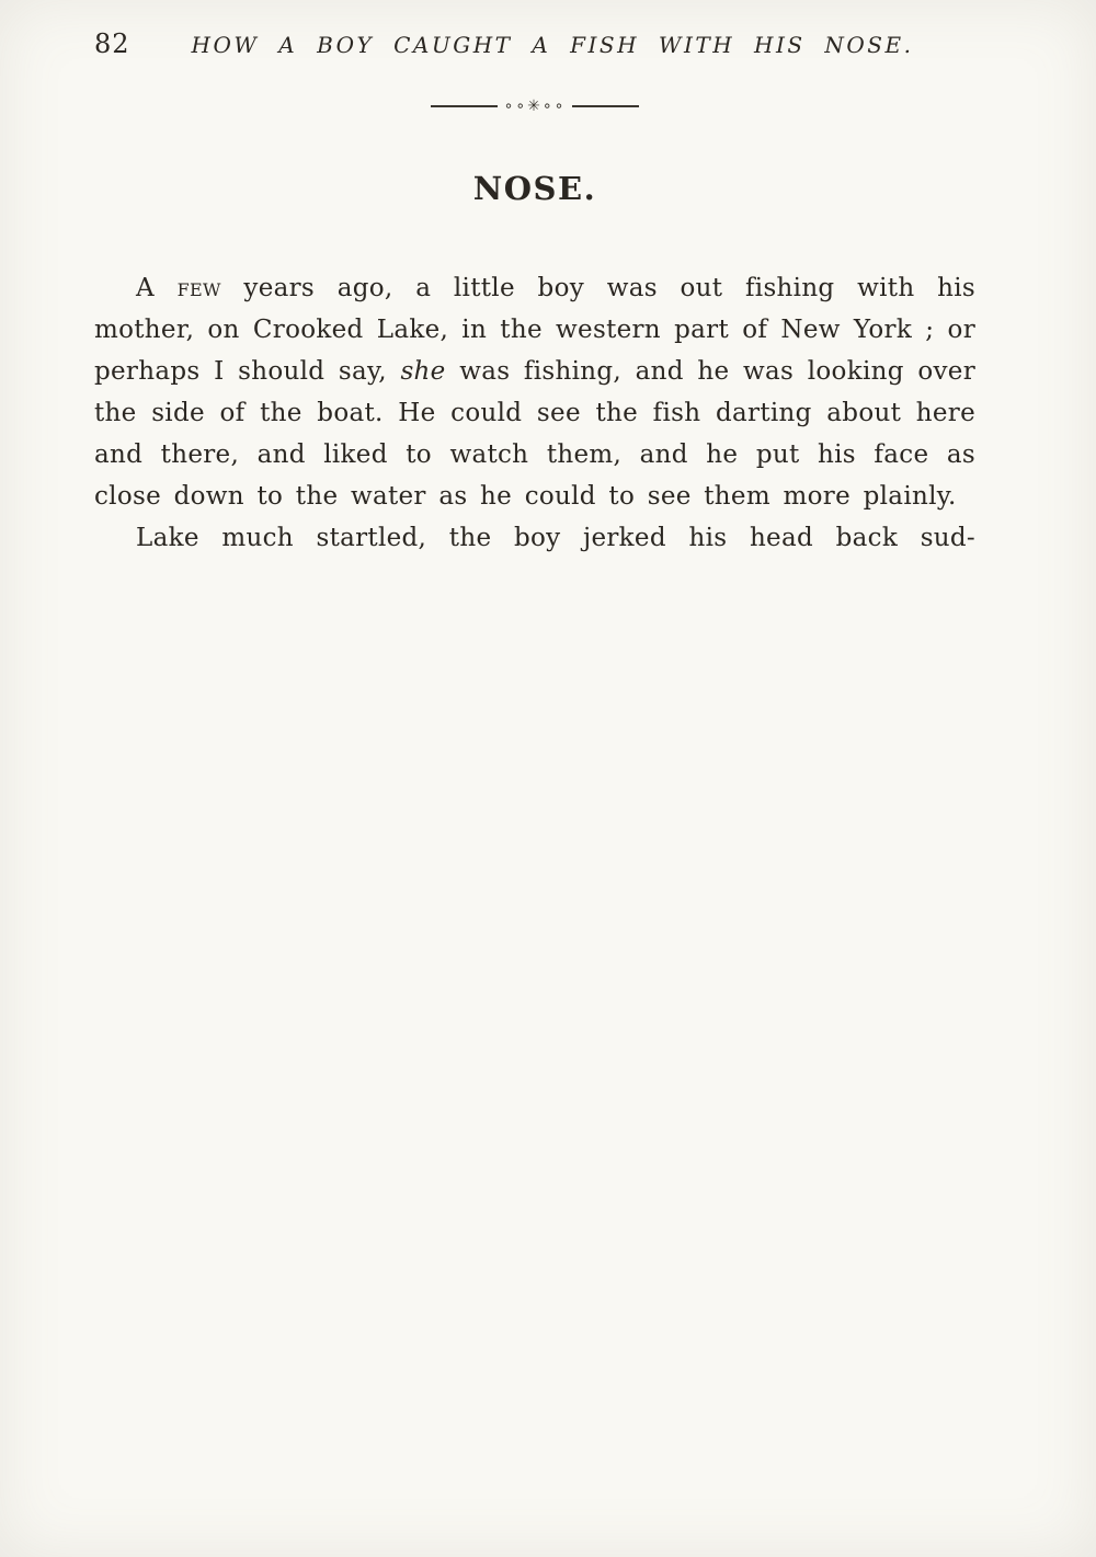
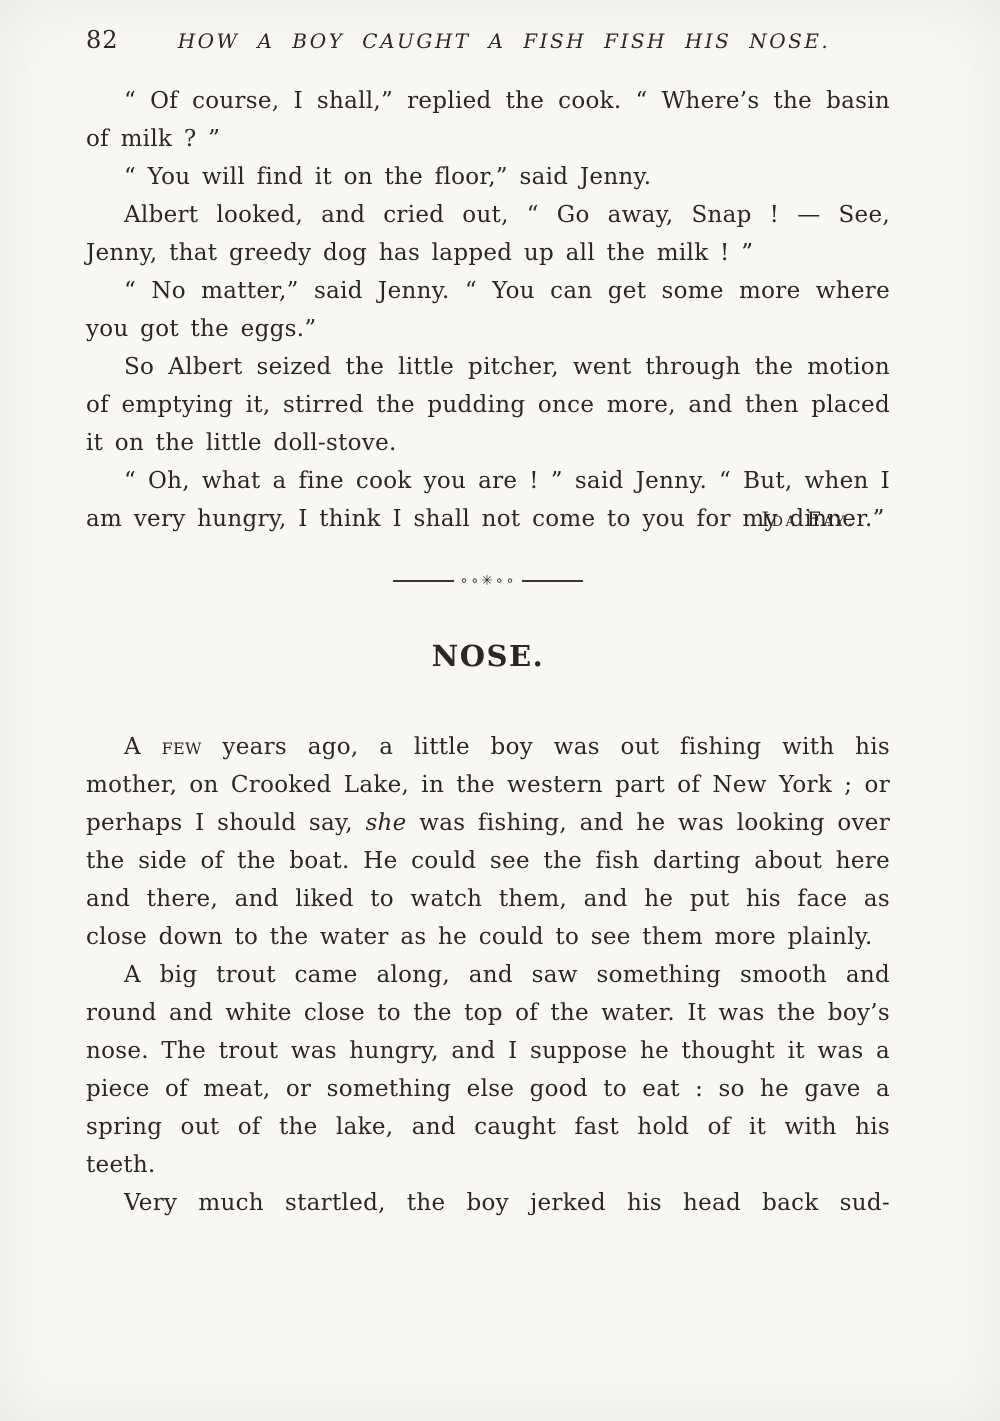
  82
- HOW A BOY CAUGHT A FISH WITH HIS NOSE.
+ HOW A BOY CAUGHT A FISH FISH HIS NOSE.
+ “ Of course, I shall,” replied the cook. “ Where’s the basin of milk ? ”
+ “ You will find it on the floor,” said Jenny.
+ Albert looked, and cried out, “ Go away, Snap ! — See, Jenny, that greedy dog has lapped up all the milk ! ”
+ “ No matter,” said Jenny. “ You can get some more where you got the eggs.”
+ So Albert seized the little pitcher, went through the motion of emptying it, stirred the pudding once more, and then placed it on the little doll-stove.
+ “ Oh, what a fine cook you are ! ” said Jenny. “ But, when I am very hungry, I think I shall not come to you for my dinner.”
+ Ida Fay.
  ∘∘✳∘∘
  NOSE.
  A few years ago, a little boy was out fishing with his mother, on Crooked Lake, in the western part of New York ; or perhaps I should say, she was fishing, and he was looking over the side of the boat. He could see the fish darting about here and there, and liked to watch them, and he put his face as close down to the water as he could to see them more plainly.
+ A big trout came along, and saw something smooth and round and white close to the top of the water. It was the boy’s nose. The trout was hungry, and I suppose he thought it was a piece of meat, or something else good to eat : so he gave a spring out of the lake, and caught fast hold of it with his teeth.
- Lake much startled, the boy jerked his head back sud-
+ Very much startled, the boy jerked his head back sud-
